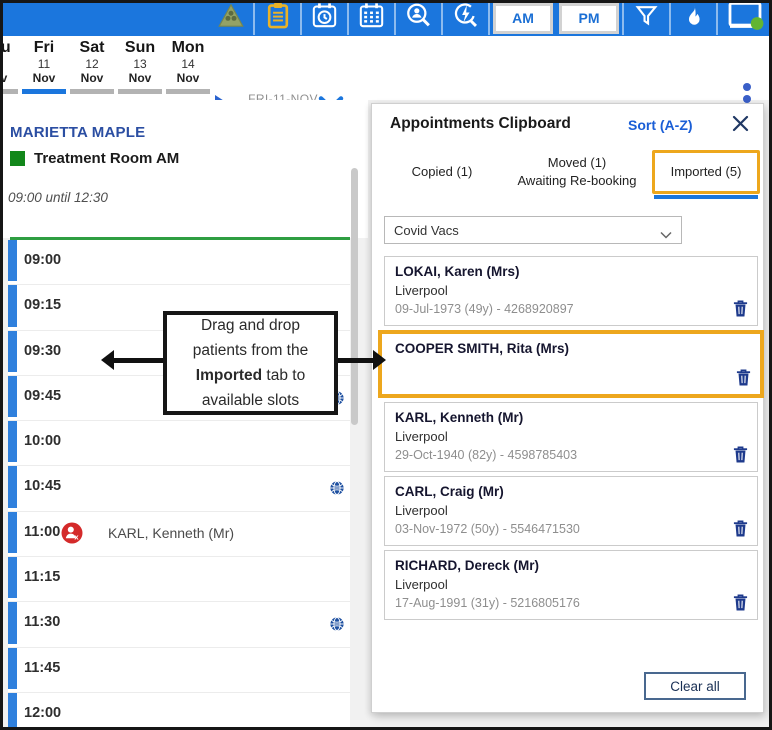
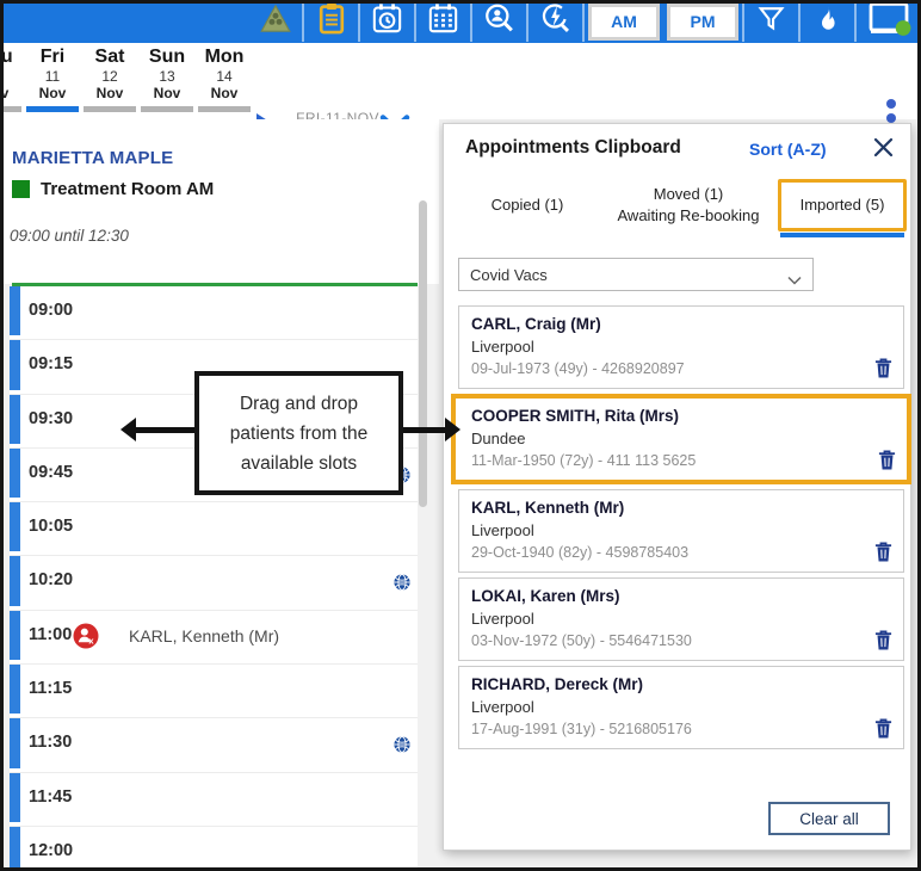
  AM
  PM
  Fri
  11
  Nov
  Sat
  12
  Nov
  Sun
  13
  Nov
  Mon
  14
  Nov
  FRI-11-NOV
  MARIETTA MAPLE
  Treatment Room AM
  09:00 until 12:30
  09:00
  09:15
  09:30
  09:45
- 10:00
+ 10:05
- 10:45
+ 10:20
  11:00
  x
  KARL, Kenneth (Mr)
  11:15
  11:30
  11:45
  12:00
  Drag and drop
  patients from the
- Imported tab to
  available slots
  Appointments Clipboard
  Sort (A-Z)
  Copied (1)
  Moved (1)
  Awaiting Re-booking
  Imported (5)
  Covid Vacs
- LOKAI, Karen (Mrs)
+ CARL, Craig (Mr)
  Liverpool
  09-Jul-1973 (49y) - 4268920897
  COOPER SMITH, Rita (Mrs)
+ Dundee
+ 11-Mar-1950 (72y) - 411 113 5625
  KARL, Kenneth (Mr)
  Liverpool
  29-Oct-1940 (82y) - 4598785403
- CARL, Craig (Mr)
+ LOKAI, Karen (Mrs)
  Liverpool
  03-Nov-1972 (50y) - 5546471530
  RICHARD, Dereck (Mr)
  Liverpool
  17-Aug-1991 (31y) - 5216805176
  Clear all
